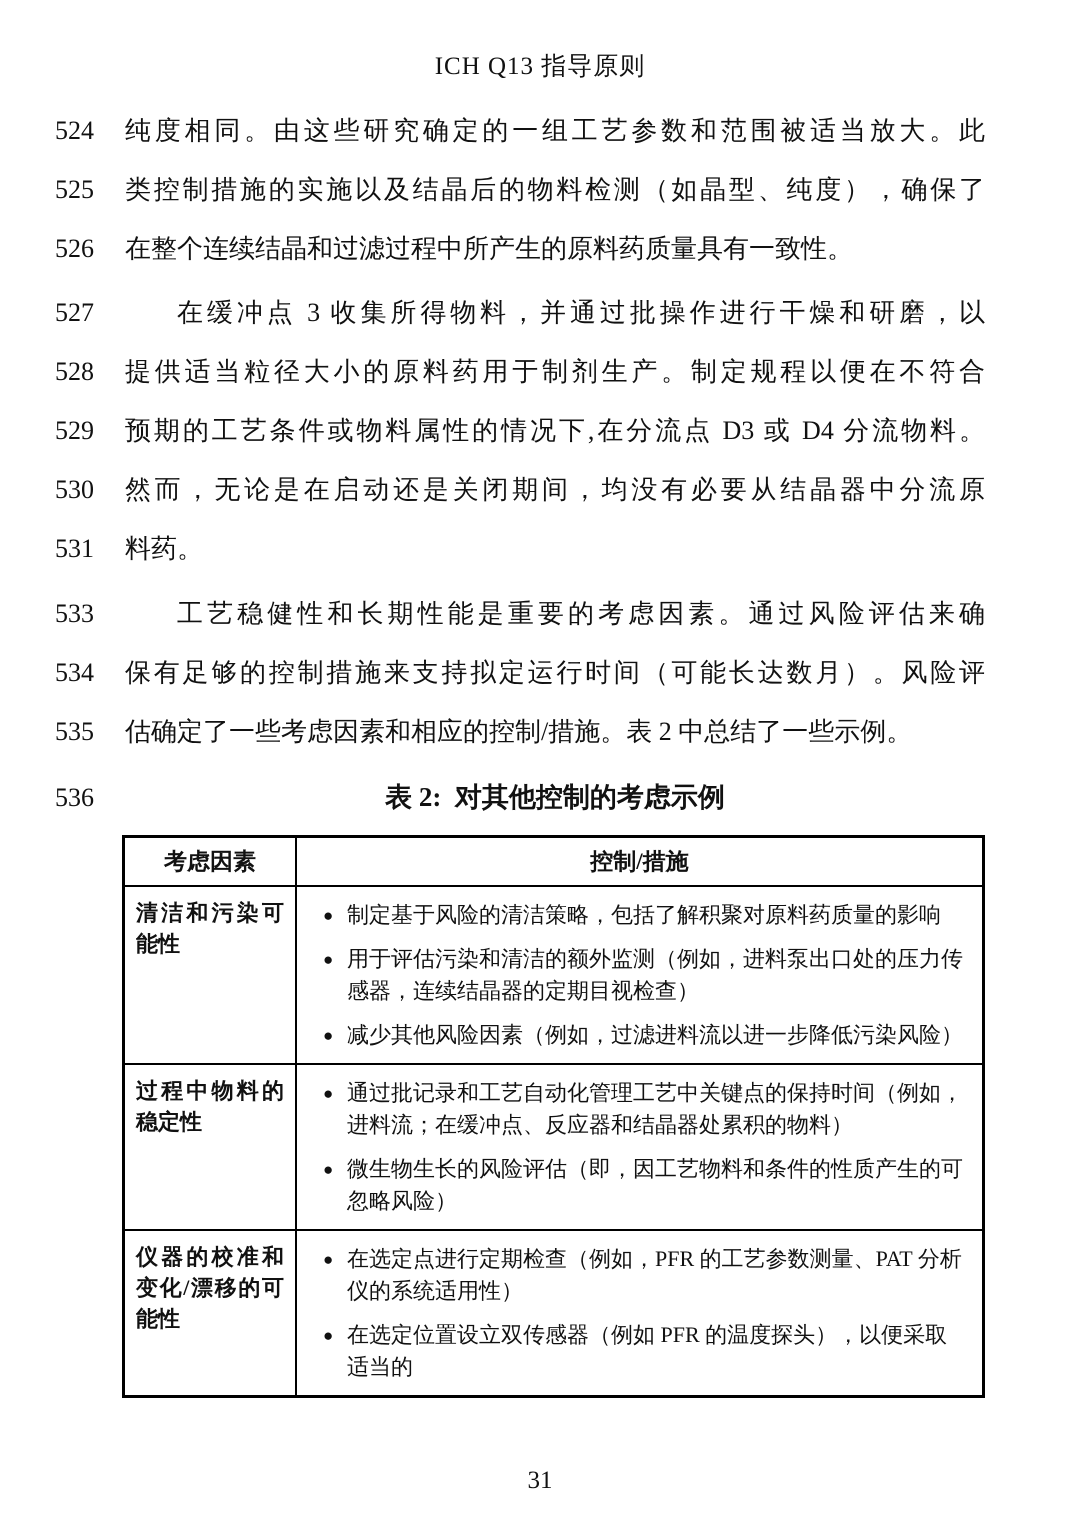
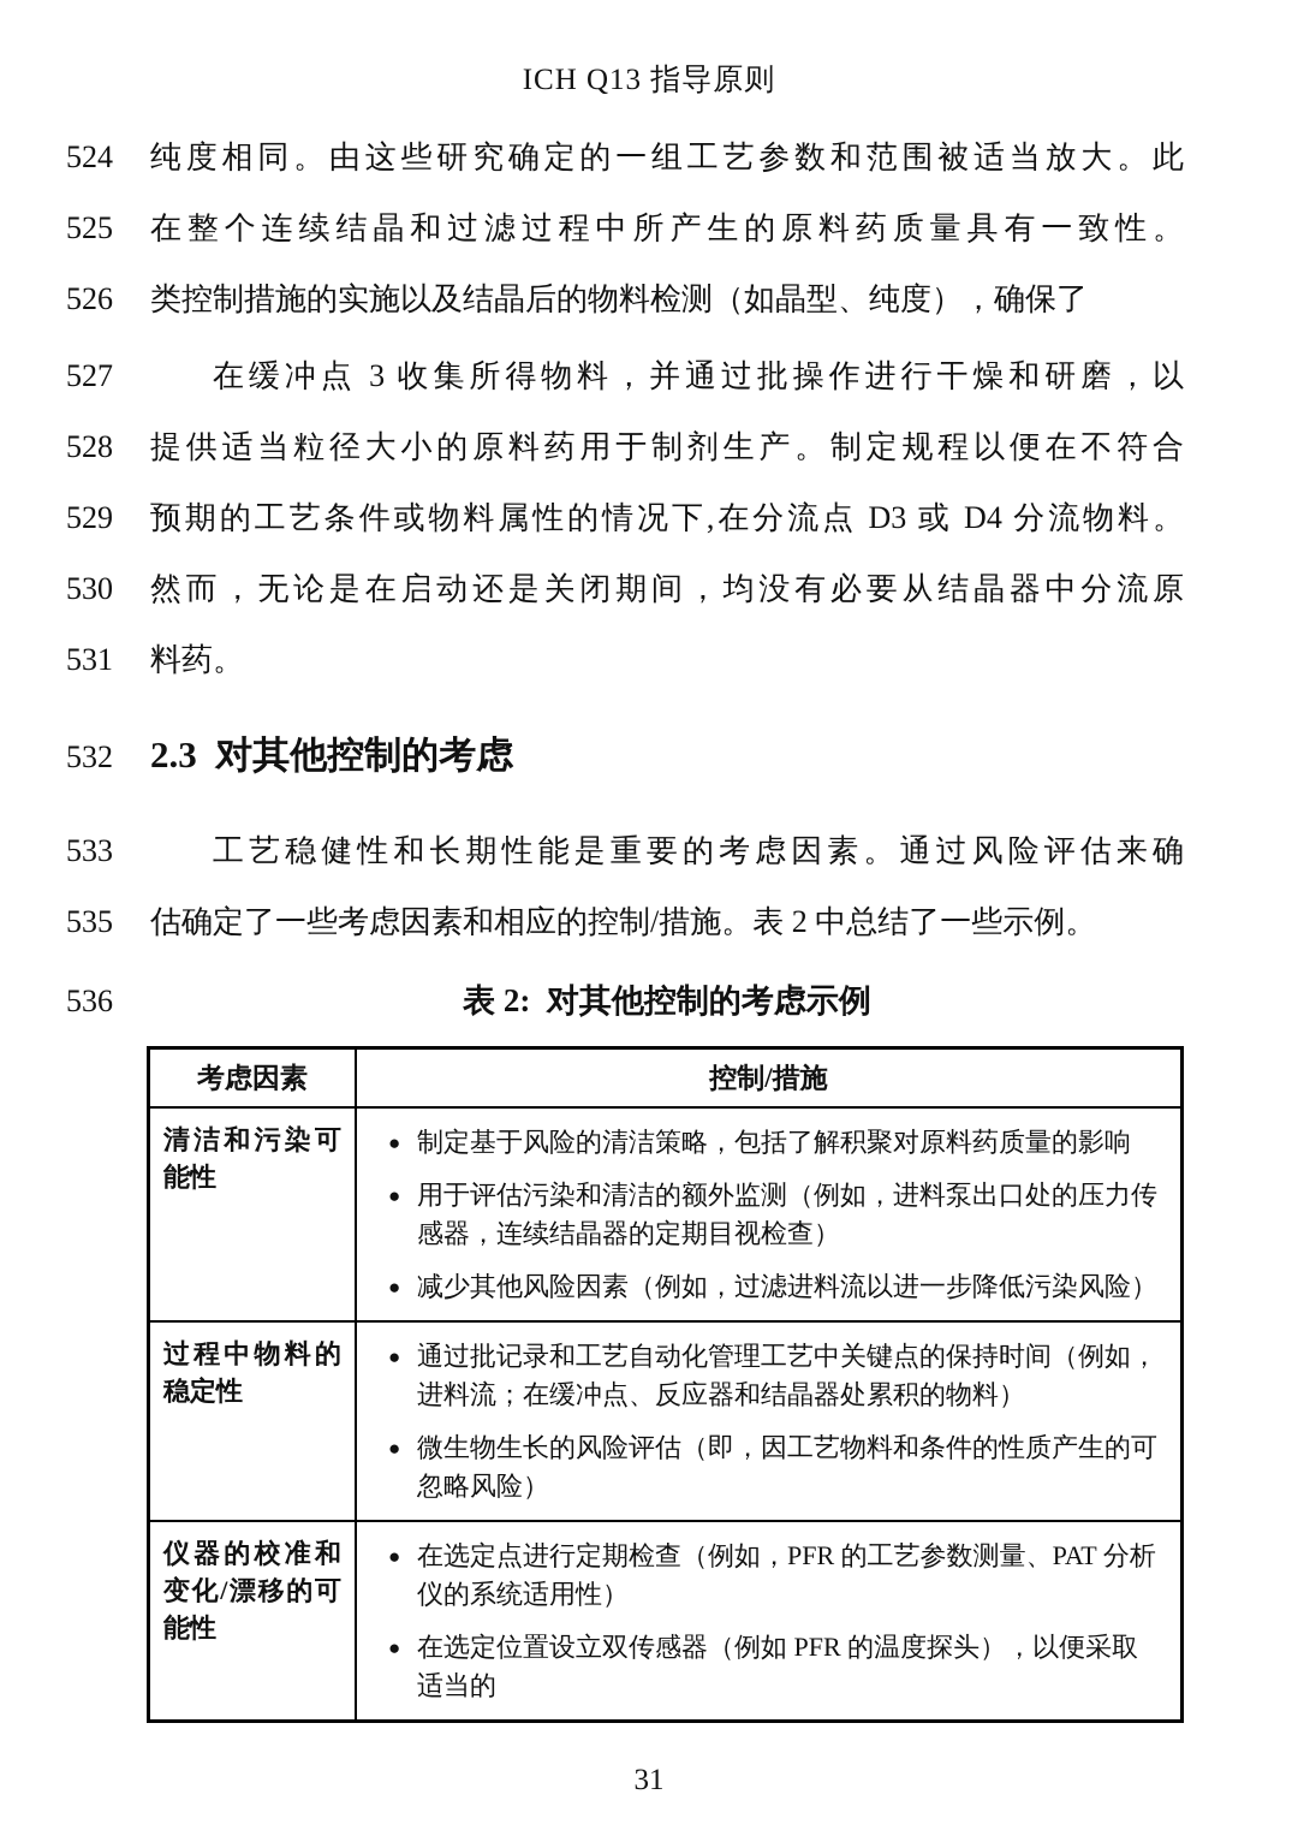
  ICH Q13 指导原则
  524
  纯度相同。由这些研究确定的一组工艺参数和范围被适当放大。此
  525
- 类控制措施的实施以及结晶后的物料检测（如晶型、纯度），确保了
+ 在整个连续结晶和过滤过程中所产生的原料药质量具有一致性。
  526
- 在整个连续结晶和过滤过程中所产生的原料药质量具有一致性。
+ 类控制措施的实施以及结晶后的物料检测（如晶型、纯度），确保了
  527
  在缓冲点 3 收集所得物料，并通过批操作进行干燥和研磨，以
  528
  提供适当粒径大小的原料药用于制剂生产。制定规程以便在不符合
  529
  预期的工艺条件或物料属性的情况下,在分流点 D3 或 D4 分流物料。
  530
  然而，无论是在启动还是关闭期间，均没有必要从结晶器中分流原
  531
  料药。
+ 532
+ 2.3 对其他控制的考虑
  533
  工艺稳健性和长期性能是重要的考虑因素。通过风险评估来确
- 534
- 保有足够的控制措施来支持拟定运行时间（可能长达数月）。风险评
  535
  估确定了一些考虑因素和相应的控制/措施。表 2 中总结了一些示例。
  536
  表 2: 对其他控制的考虑示例
  考虑因素	控制/措施
  清洁和污染可能性	● 制定基于风险的清洁策略，包括了解积聚对原料药质量的影响 ● 用于评估污染和清洁的额外监测（例如，进料泵出口处的压力传感器，连续结晶器的定期目视检查） ● 减少其他风险因素（例如，过滤进料流以进一步降低污染风险）
  过程中物料的稳定性	● 通过批记录和工艺自动化管理工艺中关键点的保持时间（例如，进料流；在缓冲点、反应器和结晶器处累积的物料） ● 微生物生长的风险评估（即，因工艺物料和条件的性质产生的可忽略风险）
  仪器的校准和变化/漂移的可能性	● 在选定点进行定期检查（例如，PFR 的工艺参数测量、PAT 分析仪的系统适用性） ● 在选定位置设立双传感器（例如 PFR 的温度探头），以便采取适当的
  31
